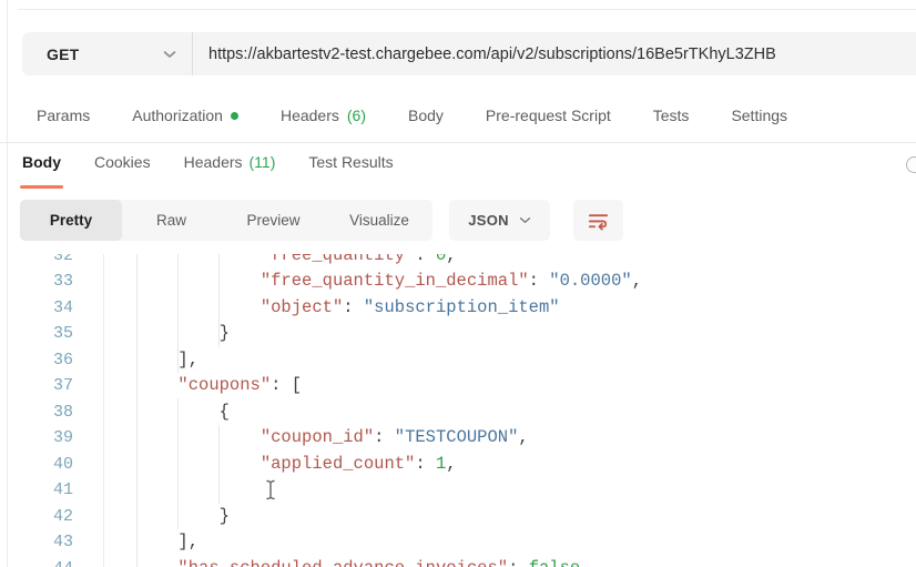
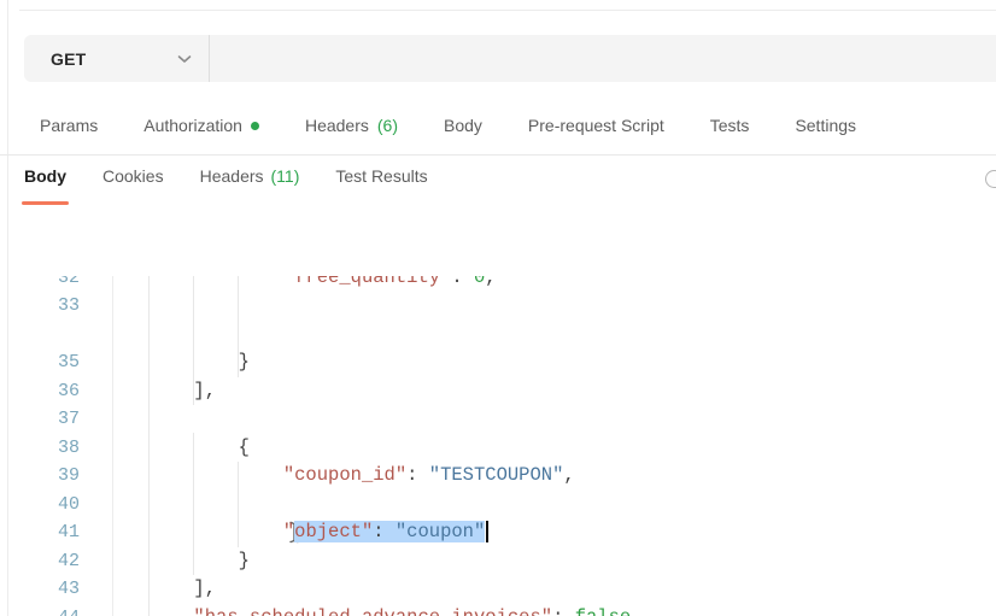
  GET
- https://akbartestv2-test.chargebee.com/api/v2/subscriptions/16Be5rTKhyL3ZHB
  Params
  Authorization
  Headers
  (6)
  Body
  Pre-request Script
  Tests
  Settings
  Body
  Cookies
  Headers
  (11)
  Test Results
- Pretty
- Raw
- Preview
- Visualize
- JSON
  32
  "free_quantity": 0,
  33
- "free_quantity_in_decimal": "0.0000",
- 34
- "object": "subscription_item"
  35
  }
  36
  ],
  37
- "coupons": [
  38
  {
  39
  "coupon_id": "TESTCOUPON",
  40
- "applied_count": 1,
  41
+ "object": "coupon"
  42
  }
  43
  ],
